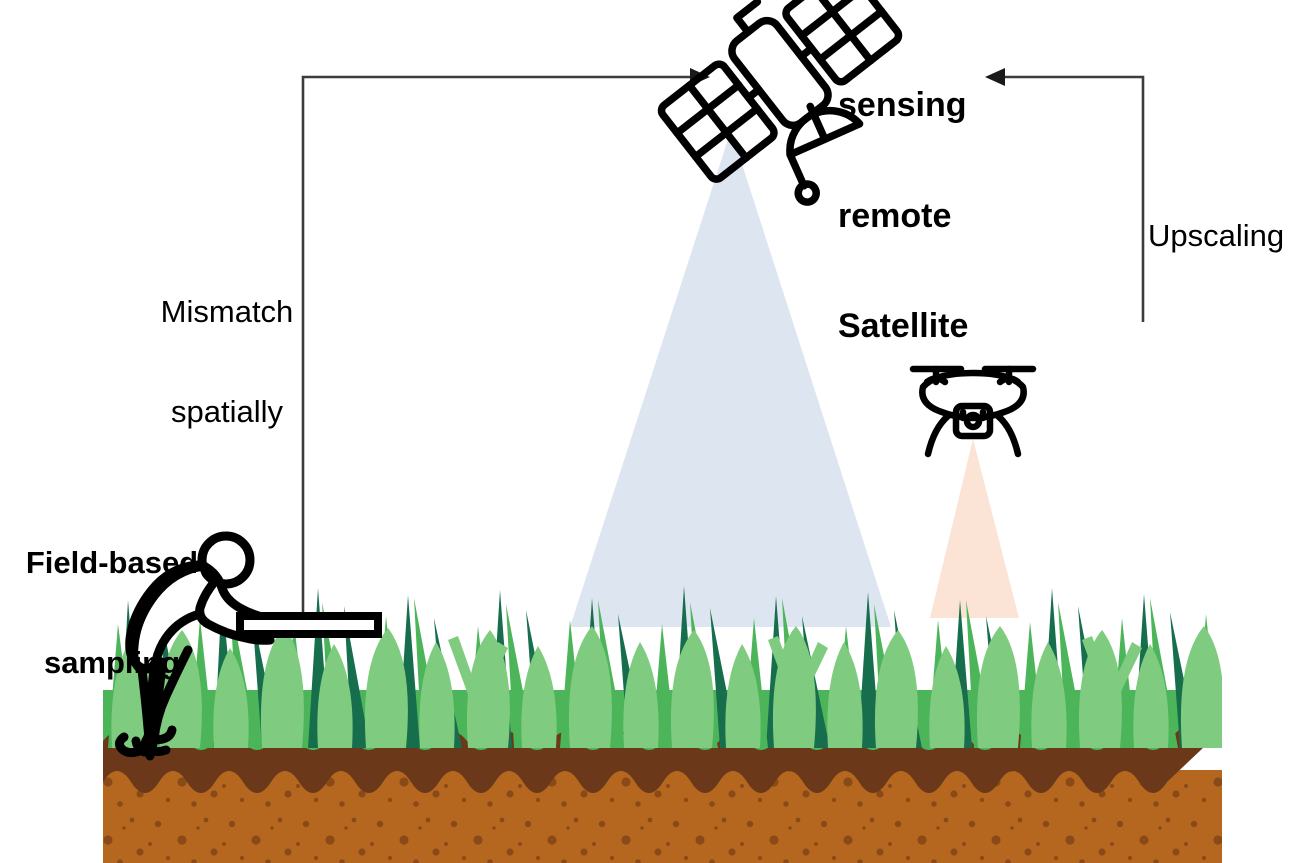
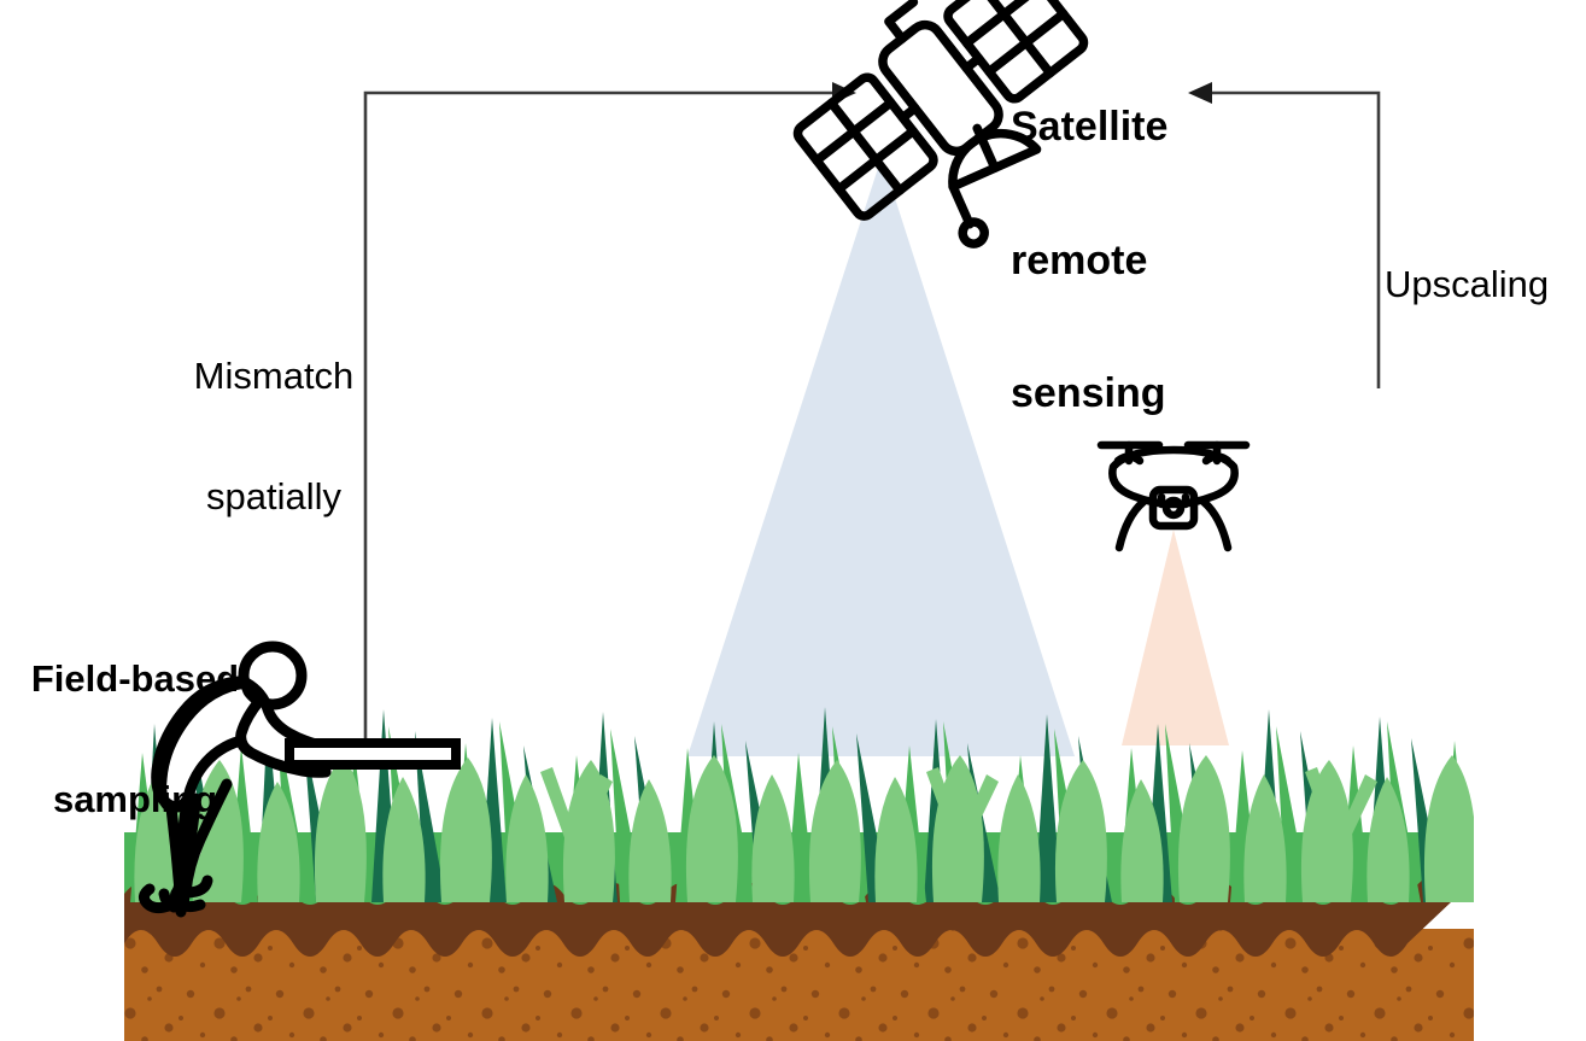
- sensing
+ Satellite
  remote
- Satellite
+ sensing
  Field-based
  sampling
  Mismatch
  spatially
  Upscaling
